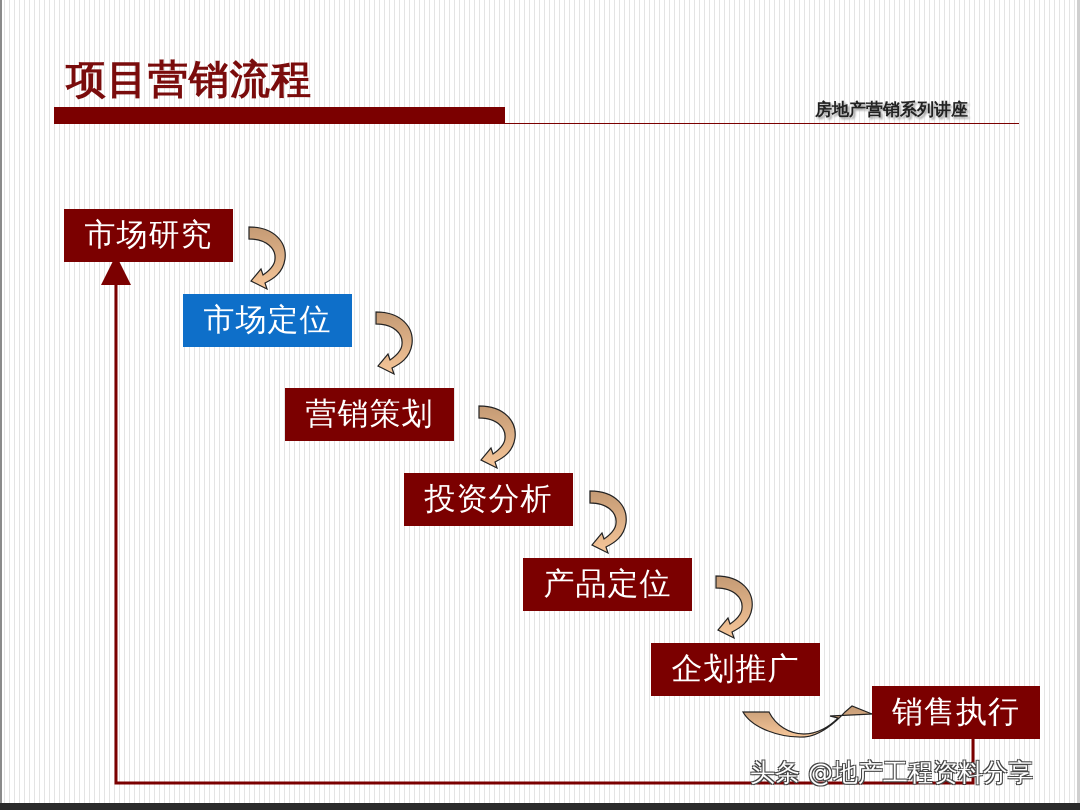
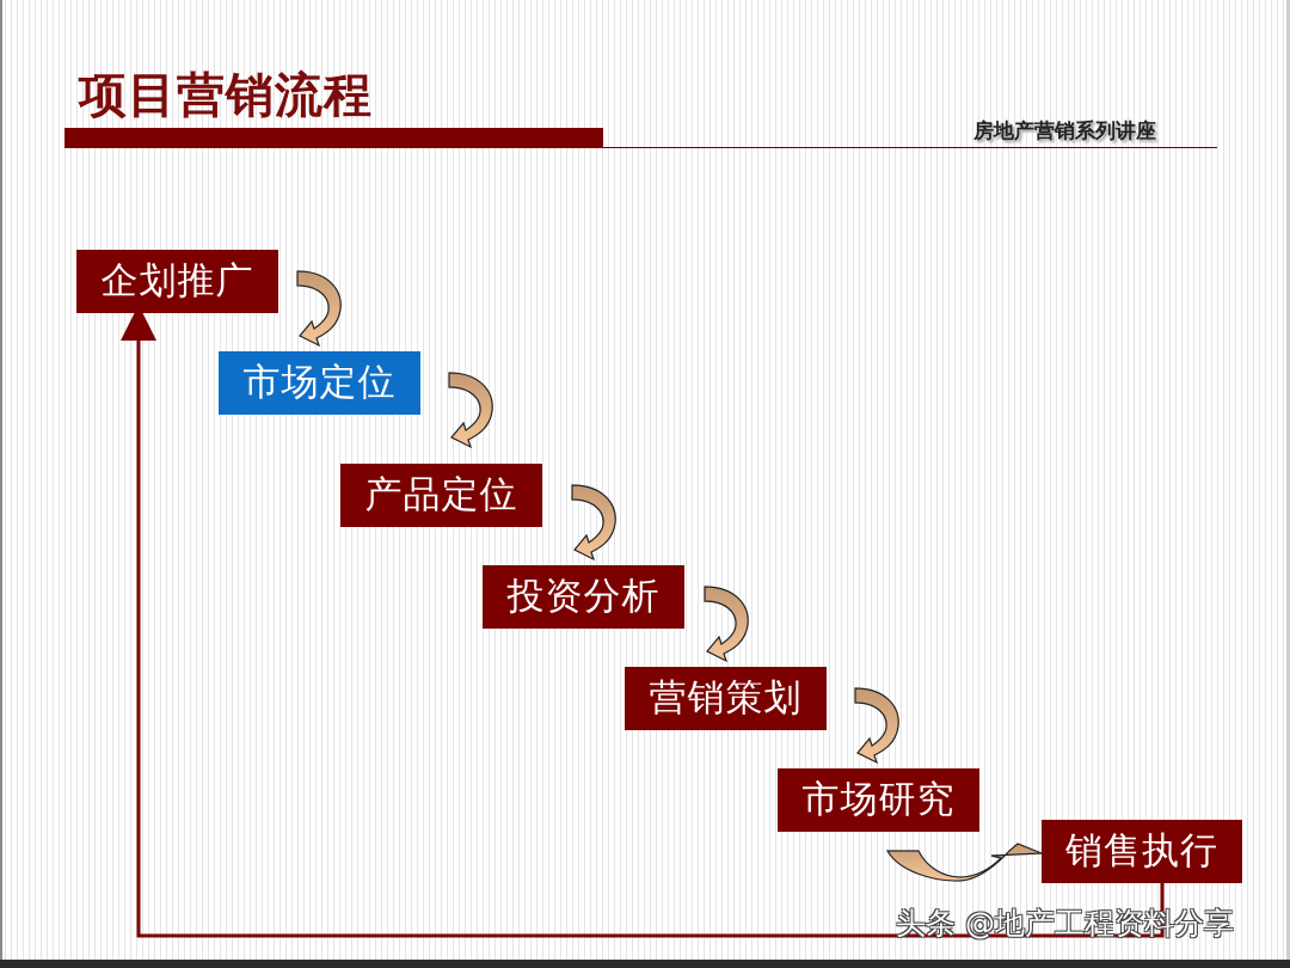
  项目营销流程
  房地产营销系列讲座
- 市场研究
+ 企划推广
  市场定位
- 营销策划
+ 产品定位
  投资分析
- 产品定位
+ 营销策划
- 企划推广
+ 市场研究
  销售执行
  头条 @地产工程资料分享
